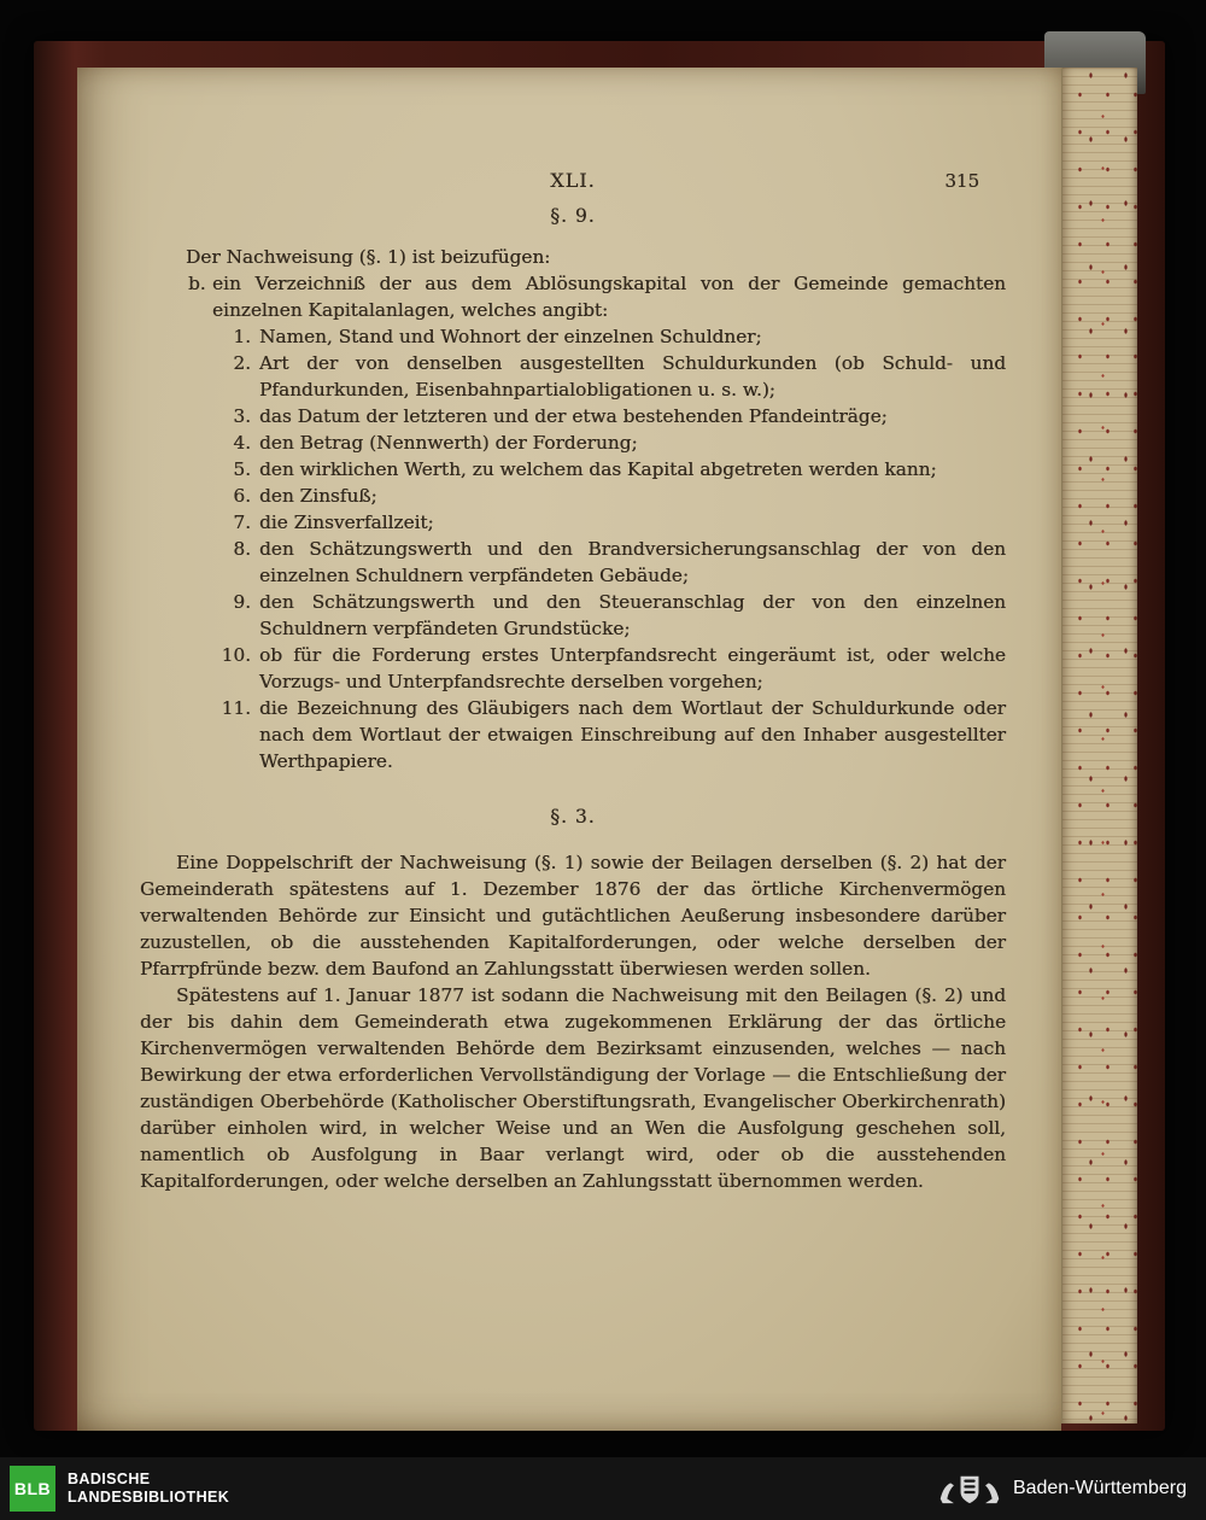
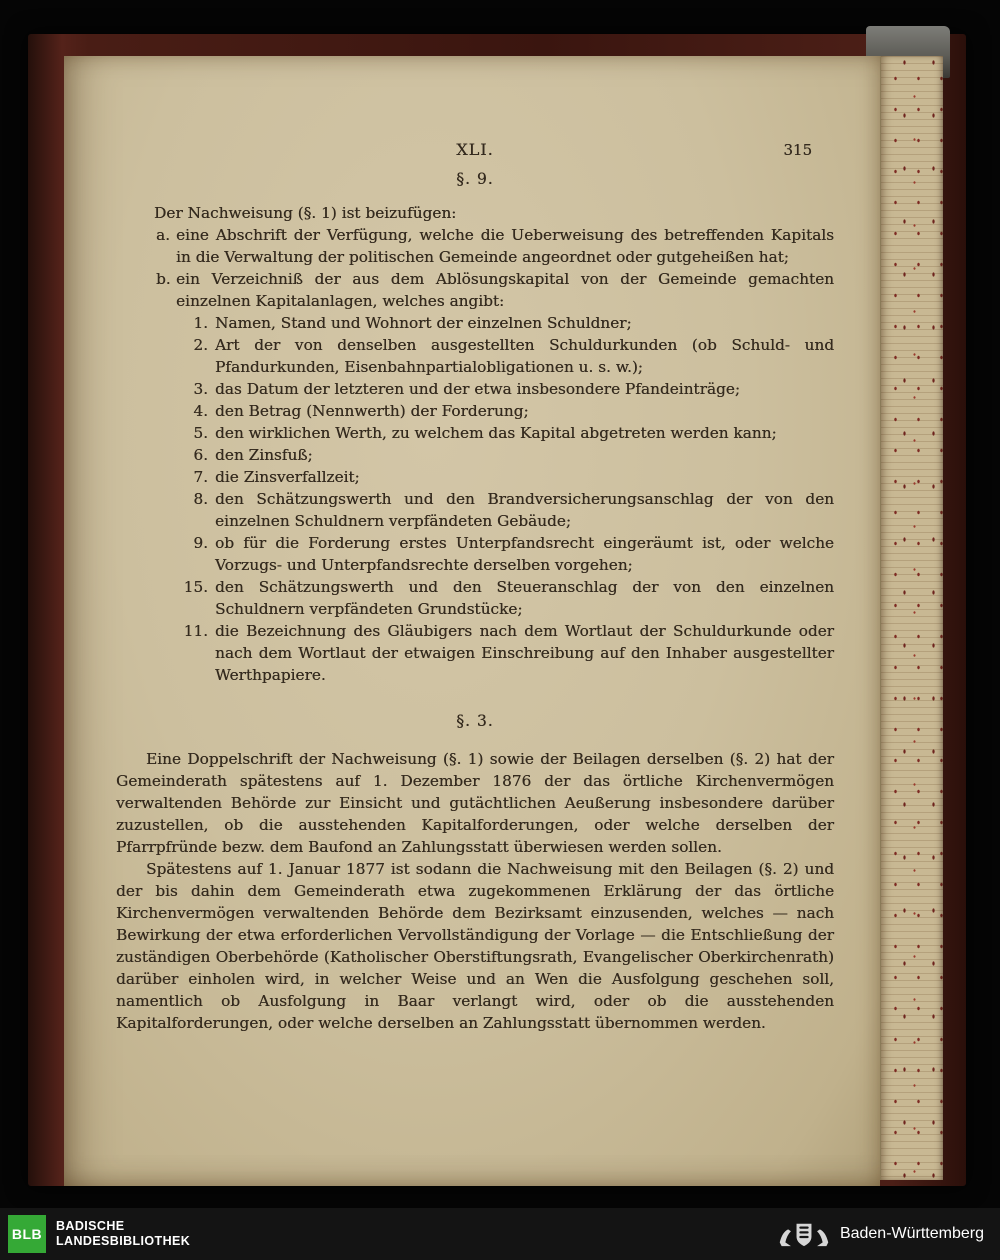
  XLI.
  315
  §. 9.
  Der Nachweisung (§. 1) ist beizufügen:
+ a.
+ eine Abschrift der Verfügung, welche die Ueberweisung des betreffenden Kapitals in die Verwaltung der politischen Gemeinde angeordnet oder gutgeheißen hat;
  b.
  ein Verzeichniß der aus dem Ablösungskapital von der Gemeinde gemachten einzelnen Kapitalanlagen, welches angibt:
  1.
  Namen, Stand und Wohnort der einzelnen Schuldner;
  2.
  Art der von denselben ausgestellten Schuldurkunden (ob Schuld- und Pfandurkunden, Eisenbahnpartialobligationen u. s. w.);
  3.
- das Datum der letzteren und der etwa bestehenden Pfandeinträge;
+ das Datum der letzteren und der etwa insbesondere Pfandeinträge;
  4.
  den Betrag (Nennwerth) der Forderung;
  5.
  den wirklichen Werth, zu welchem das Kapital abgetreten werden kann;
  6.
  den Zinsfuß;
  7.
  die Zinsverfallzeit;
  8.
  den Schätzungswerth und den Brandversicherungsanschlag der von den einzelnen Schuldnern verpfändeten Gebäude;
  9.
- den Schätzungswerth und den Steueranschlag der von den einzelnen Schuldnern verpfändeten Grundstücke;
+ ob für die Forderung erstes Unterpfandsrecht eingeräumt ist, oder welche Vorzugs- und Unterpfandsrechte derselben vorgehen;
- 10.
+ 15.
- ob für die Forderung erstes Unterpfandsrecht eingeräumt ist, oder welche Vorzugs- und Unterpfandsrechte derselben vorgehen;
+ den Schätzungswerth und den Steueranschlag der von den einzelnen Schuldnern verpfändeten Grundstücke;
  11.
  die Bezeichnung des Gläubigers nach dem Wortlaut der Schuldurkunde oder nach dem Wortlaut der etwaigen Einschreibung auf den Inhaber ausgestellter Werthpapiere.
  §. 3.
  Eine Doppelschrift der Nachweisung (§. 1) sowie der Beilagen derselben (§. 2) hat der Gemeinderath spätestens auf 1. Dezember 1876 der das örtliche Kirchenvermögen verwaltenden Behörde zur Einsicht und gutächtlichen Aeußerung insbesondere darüber zuzustellen, ob die ausstehenden Kapitalforderungen, oder welche derselben der Pfarrpfründe bezw. dem Baufond an Zahlungsstatt überwiesen werden sollen.
  Spätestens auf 1. Januar 1877 ist sodann die Nachweisung mit den Beilagen (§. 2) und der bis dahin dem Gemeinderath etwa zugekommenen Erklärung der das örtliche Kirchenvermögen verwaltenden Behörde dem Bezirksamt einzusenden, welches — nach Bewirkung der etwa erforderlichen Vervollständigung der Vorlage — die Entschließung der zuständigen Oberbehörde (Katholischer Oberstiftungsrath, Evangelischer Oberkirchenrath) darüber einholen wird, in welcher Weise und an Wen die Ausfolgung geschehen soll, namentlich ob Ausfolgung in Baar verlangt wird, oder ob die ausstehenden Kapitalforderungen, oder welche derselben an Zahlungsstatt übernommen werden.
  BLB
  BADISCHE
  LANDESBIBLIOTHEK
  Baden-Württemberg
